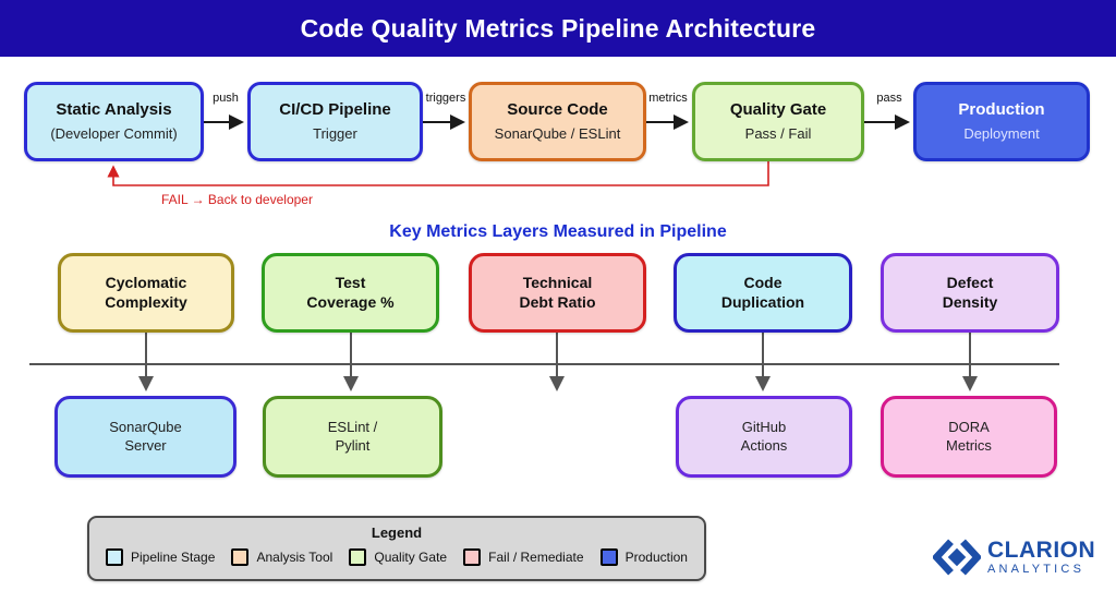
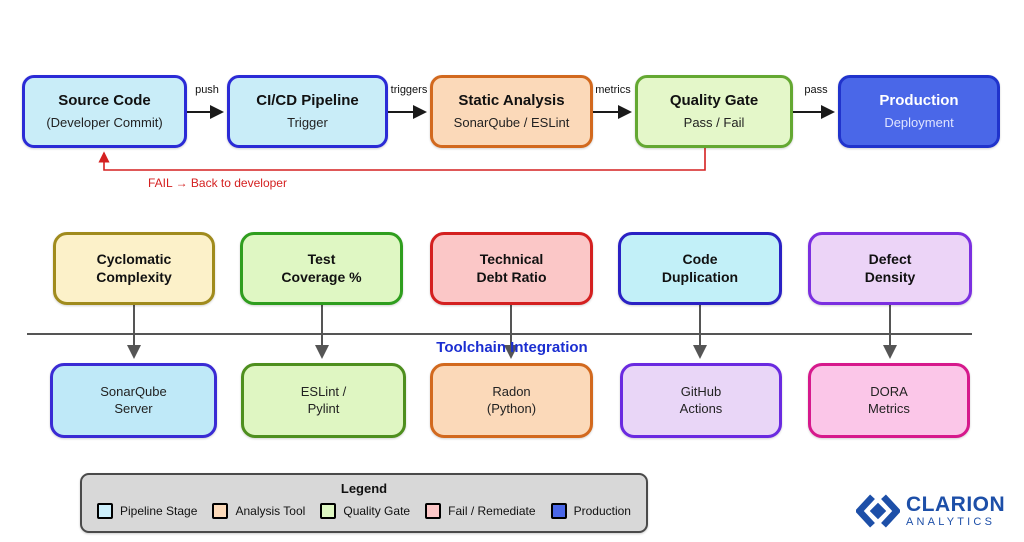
- Code Quality Metrics Pipeline Architecture
- Static Analysis
+ Source Code
  (Developer Commit)
  CI/CD Pipeline
  Trigger
- Source Code
+ Static Analysis
  SonarQube / ESLint
  Quality Gate
  Pass / Fail
  Production
  Deployment
  push
  triggers
  metrics
  pass
  FAIL → Back to developer
- Key Metrics Layers Measured in Pipeline
  Cyclomatic
  Complexity
  Test
  Coverage %
  Technical
  Debt Ratio
  Code
  Duplication
  Defect
  Density
+ Toolchain Integration
  SonarQube
  Server
  ESLint /
  Pylint
+ Radon
+ (Python)
  GitHub
  Actions
  DORA
  Metrics
  Legend
  Pipeline Stage
  Analysis Tool
  Quality Gate
  Fail / Remediate
  Production
  CLARION
  ANALYTICS
